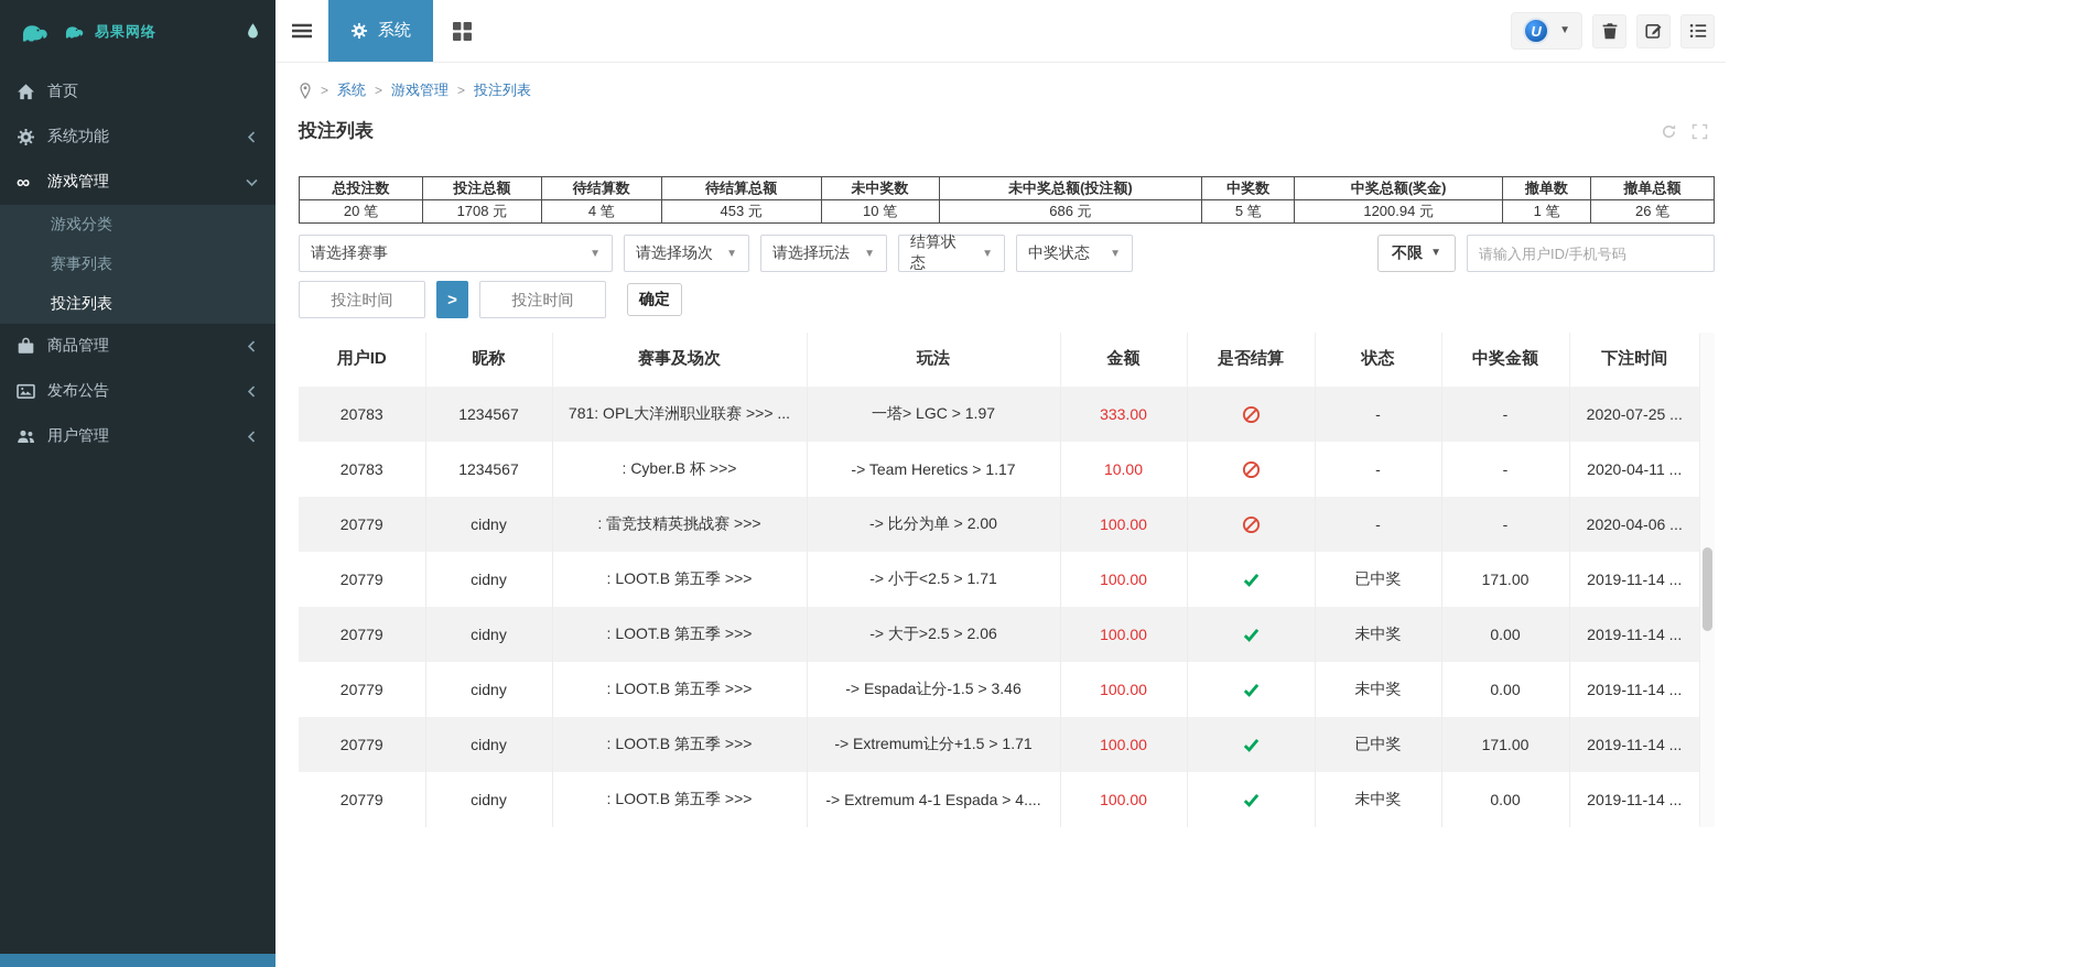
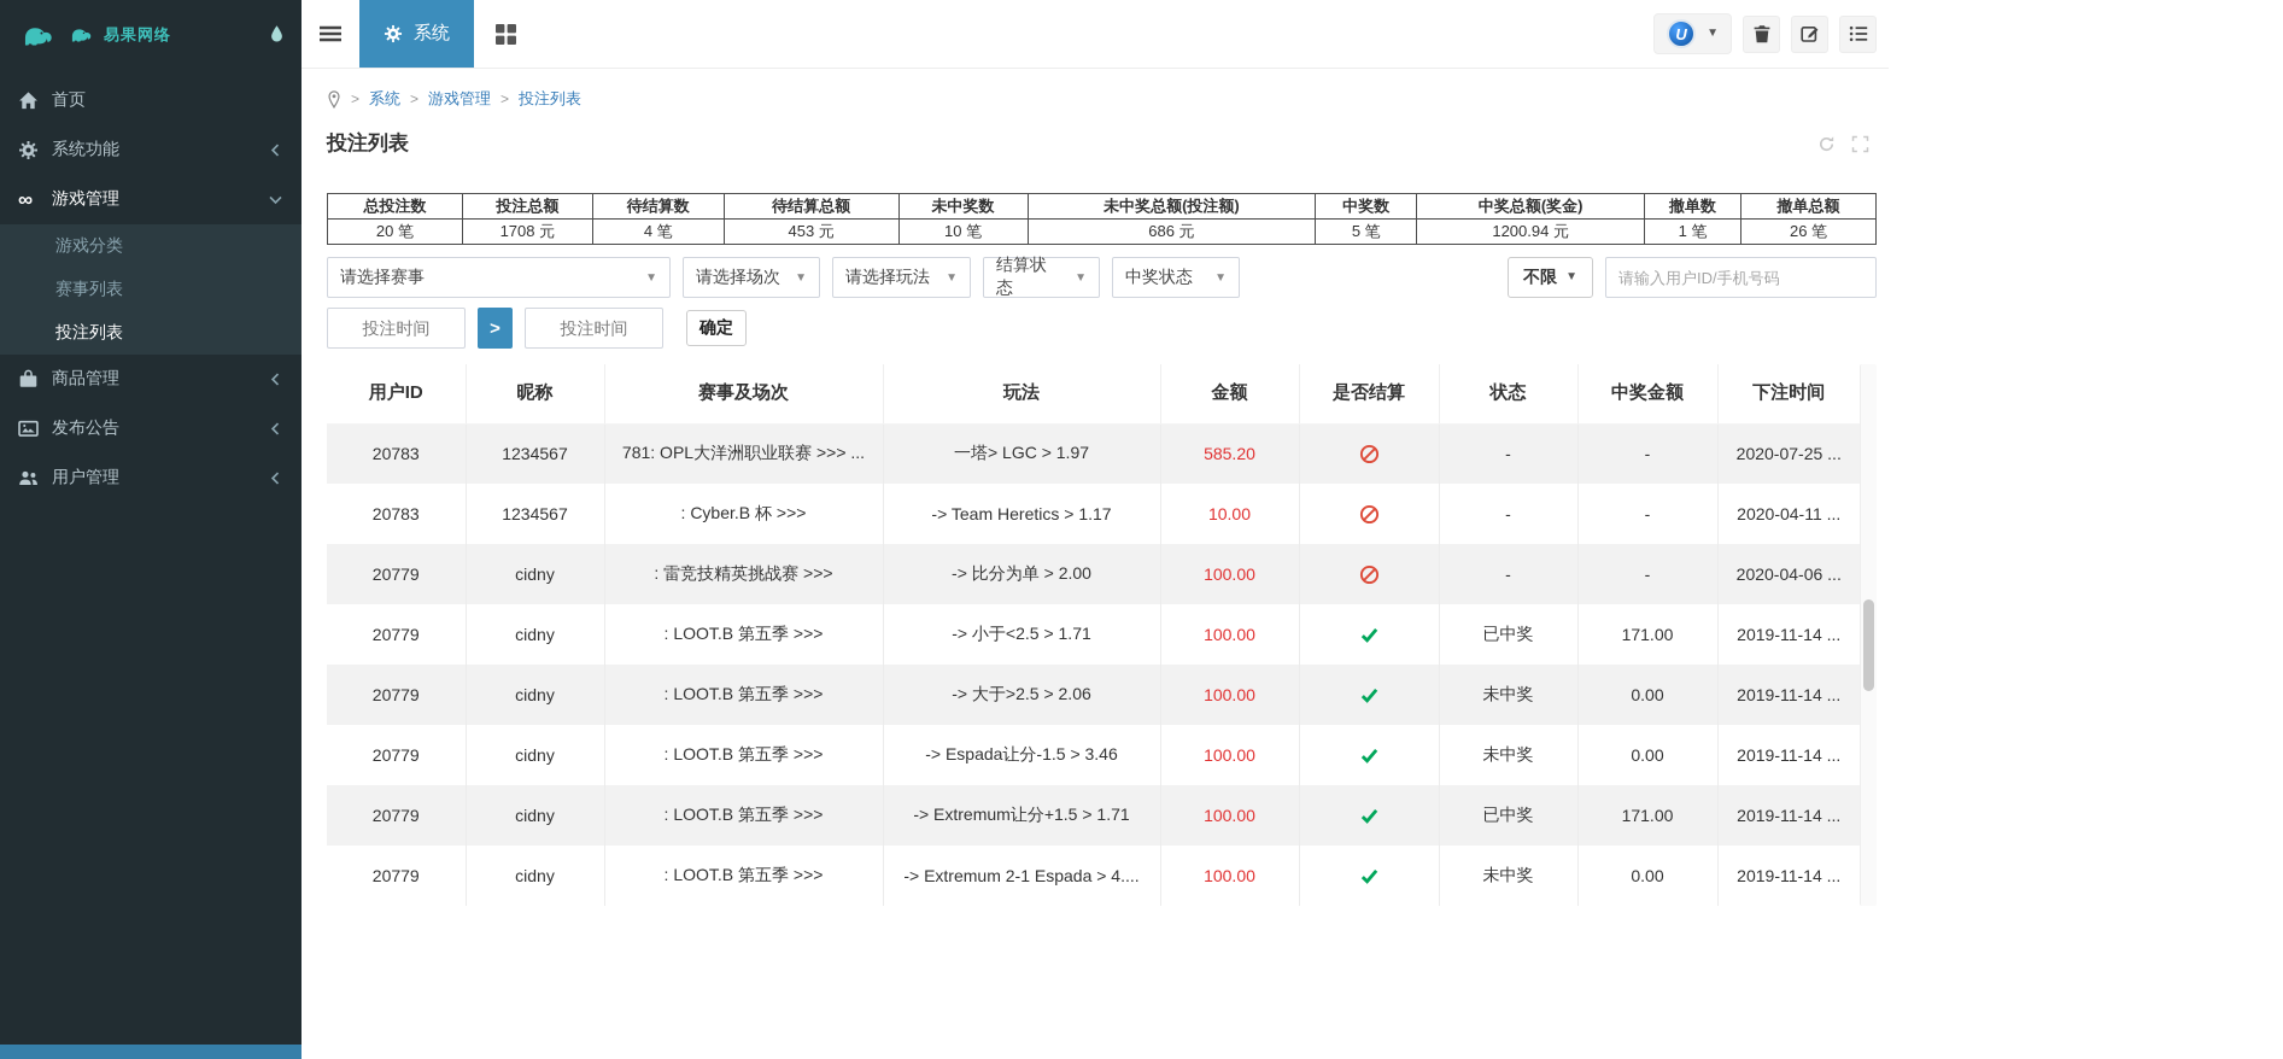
  易果网络
  首页
  系统功能
  ∞
  游戏管理
  游戏分类
  赛事列表
  投注列表
  商品管理
  发布公告
  用户管理
  系统
  U
  ▼
  >
  系统
  >
  游戏管理
  >
  投注列表
  投注列表
  总投注数	投注总额	待结算数	待结算总额	未中奖数	未中奖总额(投注额)	中奖数	中奖总额(奖金)	撤单数	撤单总额
  20 笔	1708 元	4 笔	453 元	10 笔	686 元	5 笔	1200.94 元	1 笔	26 笔
  请选择赛事
  ▼
  请选择场次
  ▼
  请选择玩法
  ▼
  结算状态
  ▼
  中奖状态
  ▼
  不限
  ▼
  请输入用户ID/手机号码
  投注时间
  >
  投注时间
  确定
  用户ID	昵称	赛事及场次	玩法	金额	是否结算	状态	中奖金额	下注时间
- 20783	1234567	781: OPL大洋洲职业联赛 >>> ...	一塔> LGC > 1.97	333.00		-	-	2020-07-25 ...
+ 20783	1234567	781: OPL大洋洲职业联赛 >>> ...	一塔> LGC > 1.97	585.20		-	-	2020-07-25 ...
  20783	1234567	: Cyber.B 杯 >>>	-> Team Heretics > 1.17	10.00		-	-	2020-04-11 ...
  20779	cidny	: 雷竞技精英挑战赛 >>>	-> 比分为单 > 2.00	100.00		-	-	2020-04-06 ...
  20779	cidny	: LOOT.B 第五季 >>>	-> 小于<2.5 > 1.71	100.00		已中奖	171.00	2019-11-14 ...
  20779	cidny	: LOOT.B 第五季 >>>	-> 大于>2.5 > 2.06	100.00		未中奖	0.00	2019-11-14 ...
  20779	cidny	: LOOT.B 第五季 >>>	-> Espada让分-1.5 > 3.46	100.00		未中奖	0.00	2019-11-14 ...
  20779	cidny	: LOOT.B 第五季 >>>	-> Extremum让分+1.5 > 1.71	100.00		已中奖	171.00	2019-11-14 ...
- 20779	cidny	: LOOT.B 第五季 >>>	-> Extremum 4-1 Espada > 4....	100.00		未中奖	0.00	2019-11-14 ...
+ 20779	cidny	: LOOT.B 第五季 >>>	-> Extremum 2-1 Espada > 4....	100.00		未中奖	0.00	2019-11-14 ...
